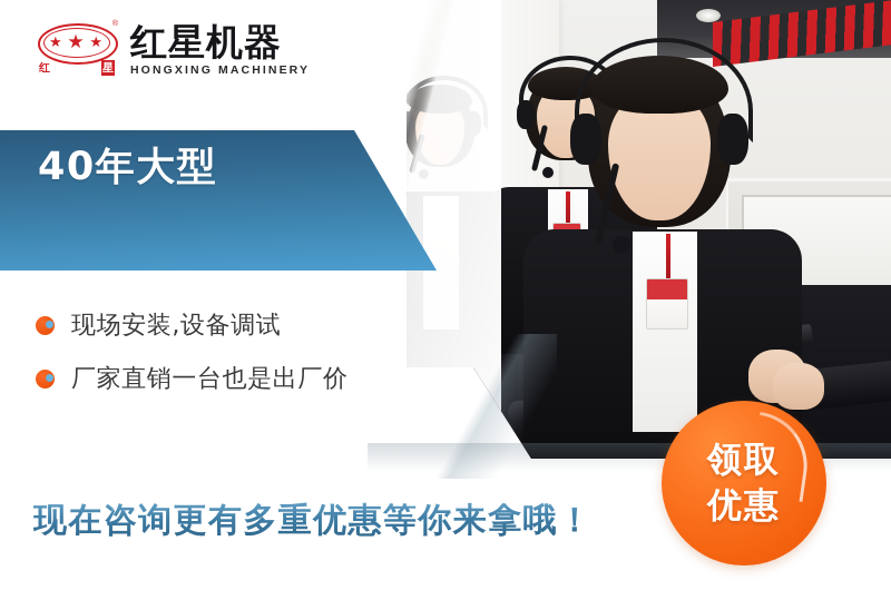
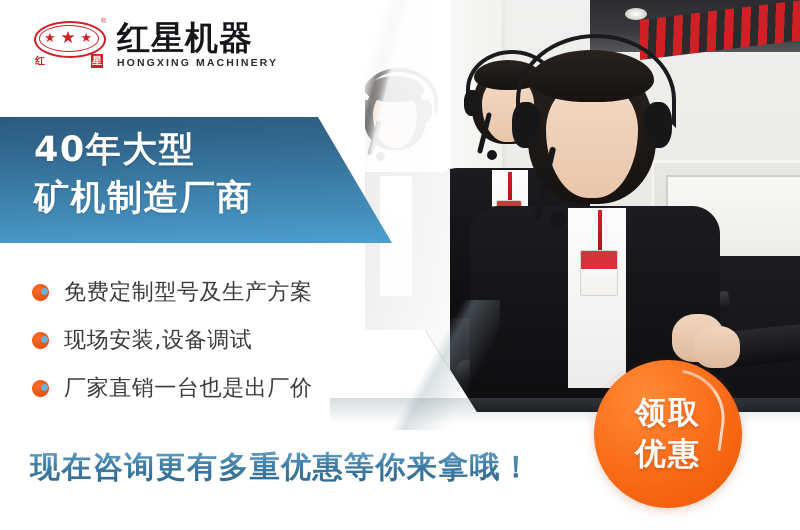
  ★
  ★
  ★
  红
  星
  红星机器
  HONGXING MACHINERY
  40年大型
+ 矿机制造厂商
+ 免费定制型号及生产方案
  现场安装,设备调试
  厂家直销一台也是出厂价
  现在咨询更有多重优惠等你来拿哦！
  领取
  优惠
